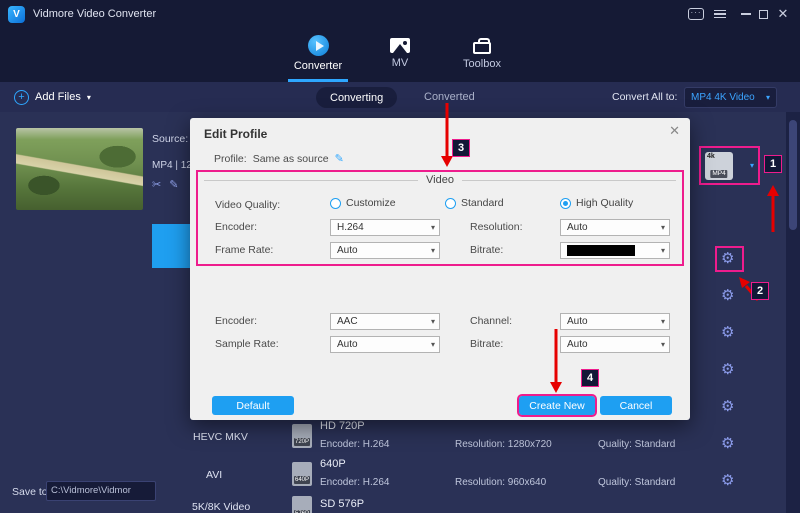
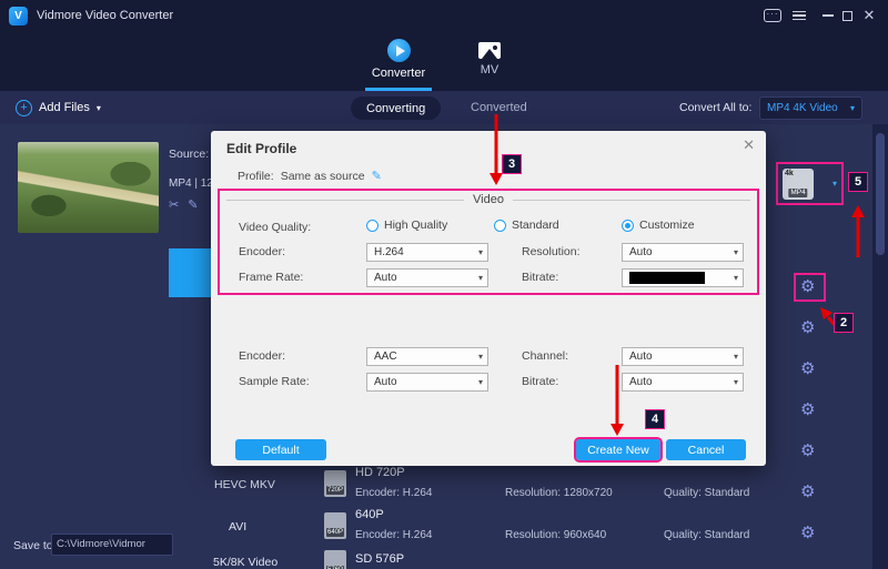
  V
  Vidmore Video Converter
  ···
  ✕
  Converter
  MV
- Toolbox
  +
  Add Files
  ▾
  Converting
  Converted
  Convert All to:
  MP4 4K Video
  ▾
  Source:
  MP4 | 1
  ✂
  ✎
  HEVC MKV
  AVI
  5K/8K Video
  HD 720P
  Encoder: H.264
  Resolution: 1280x720
  Quality: Standard
  640P
  Encoder: H.264
  Resolution: 960x640
  Quality: Standard
  SD 576P
  ⚙
  ⚙
  ⚙
  ⚙
  ⚙
  ⚙
  ⚙
  ▾
  Save to
  C:\Vidmore\Vidmor
  Edit Profile
  ✕
  Profile:
  Same as source
  ✎
  Video
  Video Quality:
- Customize
+ High Quality
  Standard
- High Quality
+ Customize
  Encoder:
  H.264
  ▾
  Resolution:
  Auto
  ▾
  Frame Rate:
  Auto
  ▾
  Bitrate:
  ▾
  Encoder:
  AAC
  ▾
  Channel:
  Auto
  ▾
  Sample Rate:
  Auto
  ▾
  Bitrate:
  Auto
  ▾
  Default
  Create New
  Cancel
- 1
+ 5
  2
  3
  4
